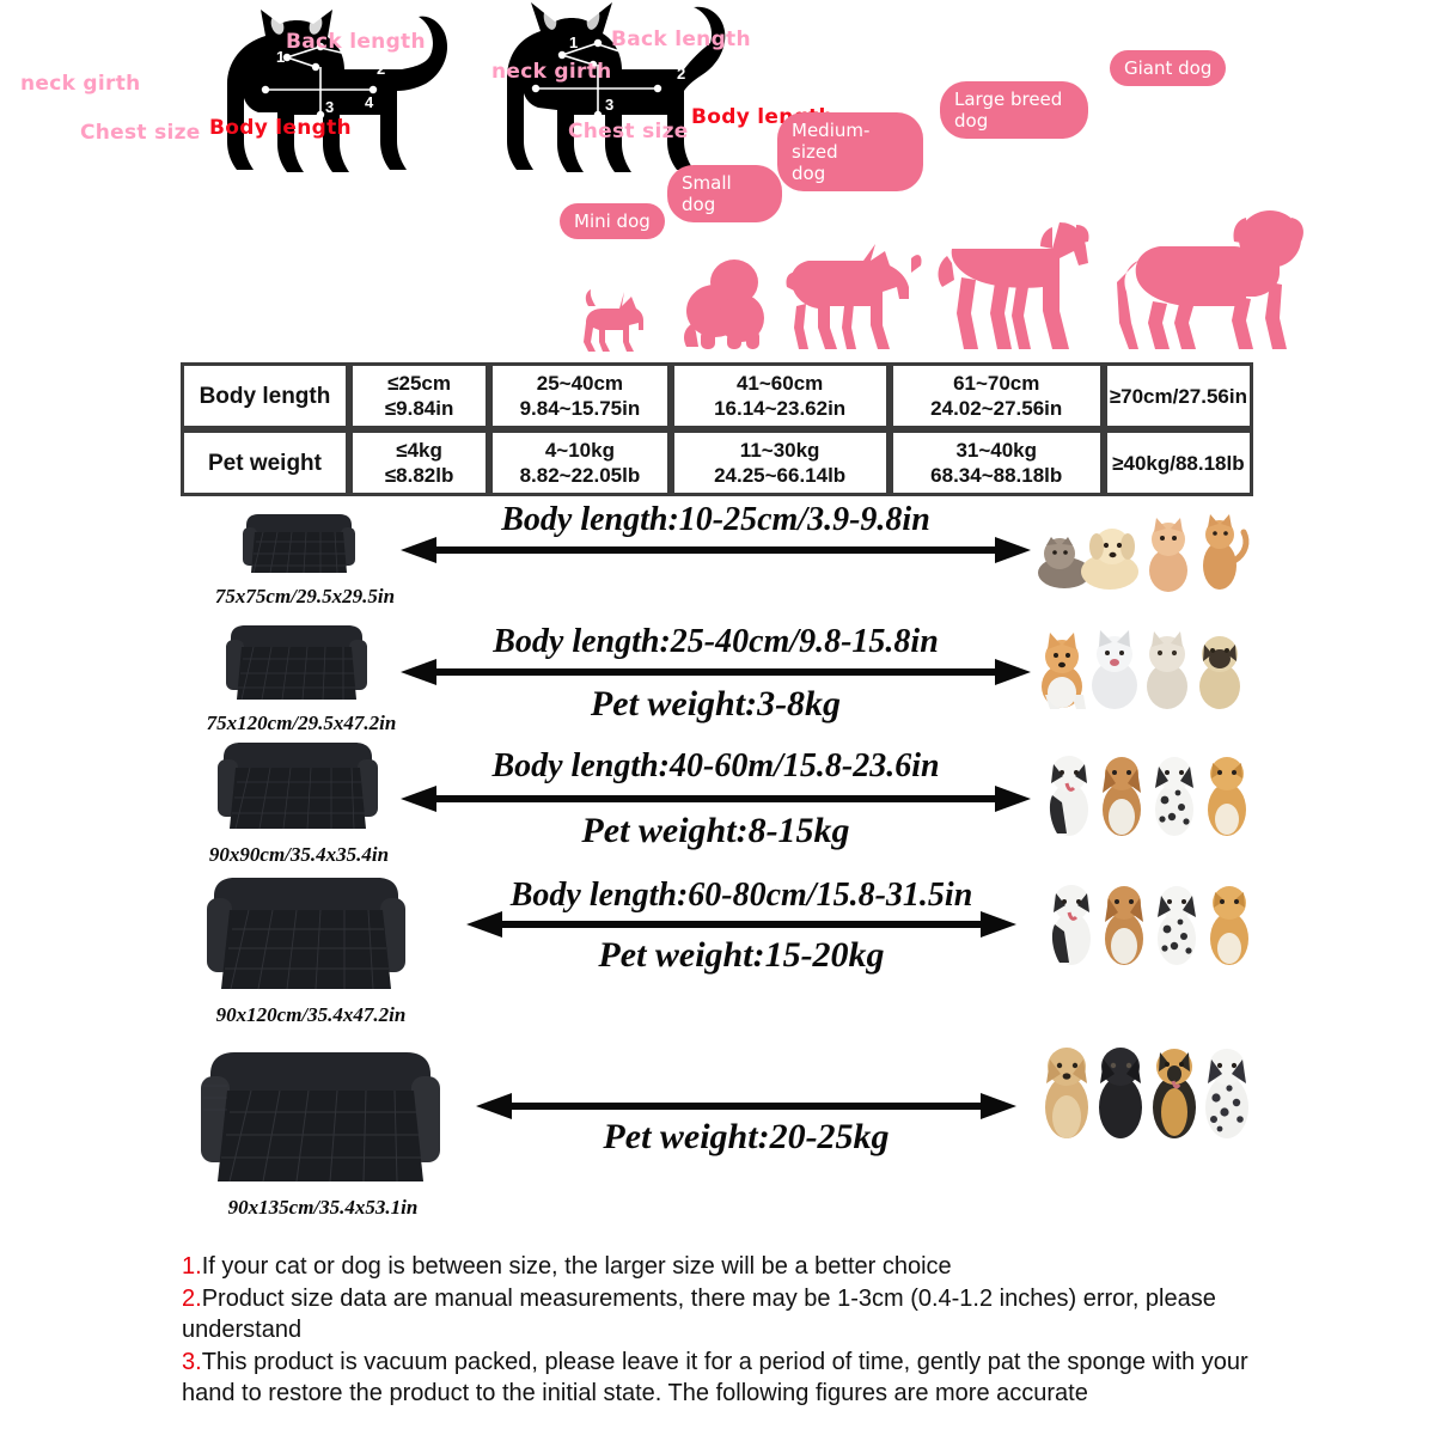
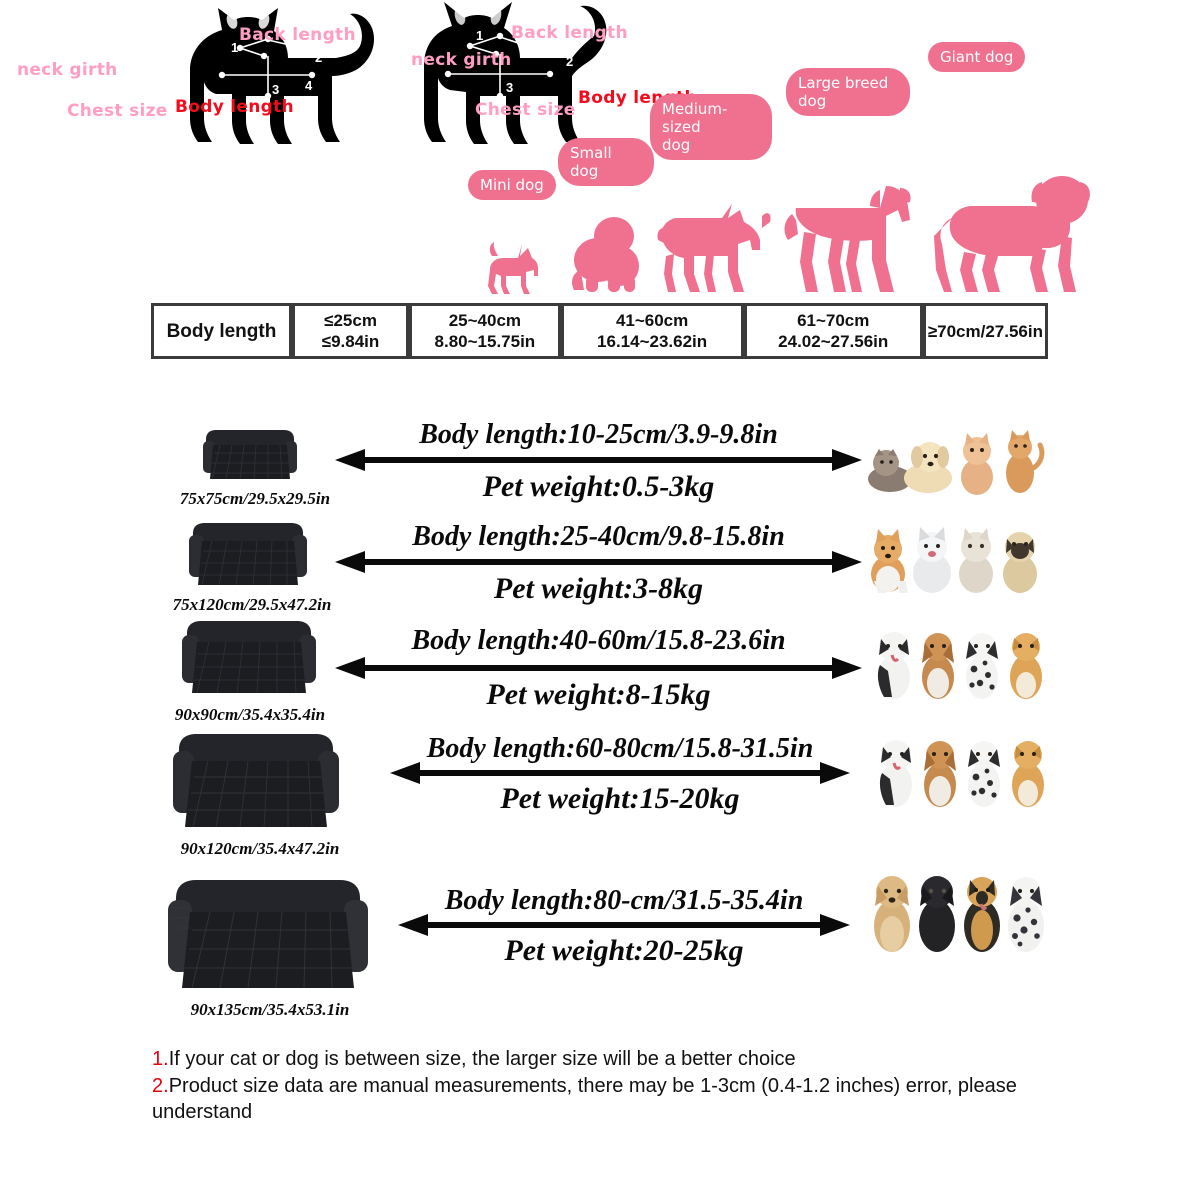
  1
  2
  3
  4
  neck girth
  Back length
  Chest size
  Body length
  1
  2
  3
  neck girth
  Back length
  Chest size
  Mini dog
  Small dog
  Medium-sized
  dog
  Large breed
  dog
  Giant dog
- Body length	≤25cm ≤9.84in	25~40cm 9.84~15.75in	41~60cm 16.14~23.62in	61~70cm 24.02~27.56in	≥70cm/27.56in
+ Body length	≤25cm ≤9.84in	25~40cm 8.80~15.75in	41~60cm 16.14~23.62in	61~70cm 24.02~27.56in	≥70cm/27.56in
- Pet weight	≤4kg ≤8.82lb	4~10kg 8.82~22.05lb	11~30kg 24.25~66.14lb	31~40kg 68.34~88.18lb	≥40kg/88.18lb
  75x75cm/29.5x29.5in
  Body length:10-25cm/3.9-9.8in
+ Pet weight:0.5-3kg
  75x120cm/29.5x47.2in
  Body length:25-40cm/9.8-15.8in
  Pet weight:3-8kg
  90x90cm/35.4x35.4in
  Body length:40-60m/15.8-23.6in
  Pet weight:8-15kg
  90x120cm/35.4x47.2in
  Body length:60-80cm/15.8-31.5in
  Pet weight:15-20kg
  90x135cm/35.4x53.1in
+ Body length:80-cm/31.5-35.4in
  Pet weight:20-25kg
  1.If your cat or dog is between size, the larger size will be a better choice
  2.Product size data are manual measurements, there may be 1-3cm (0.4-1.2 inches) error, please understand
- 3.This product is vacuum packed, please leave it for a period of time, gently pat the sponge with your hand to restore the product to the initial state. The following figures are more accurate
